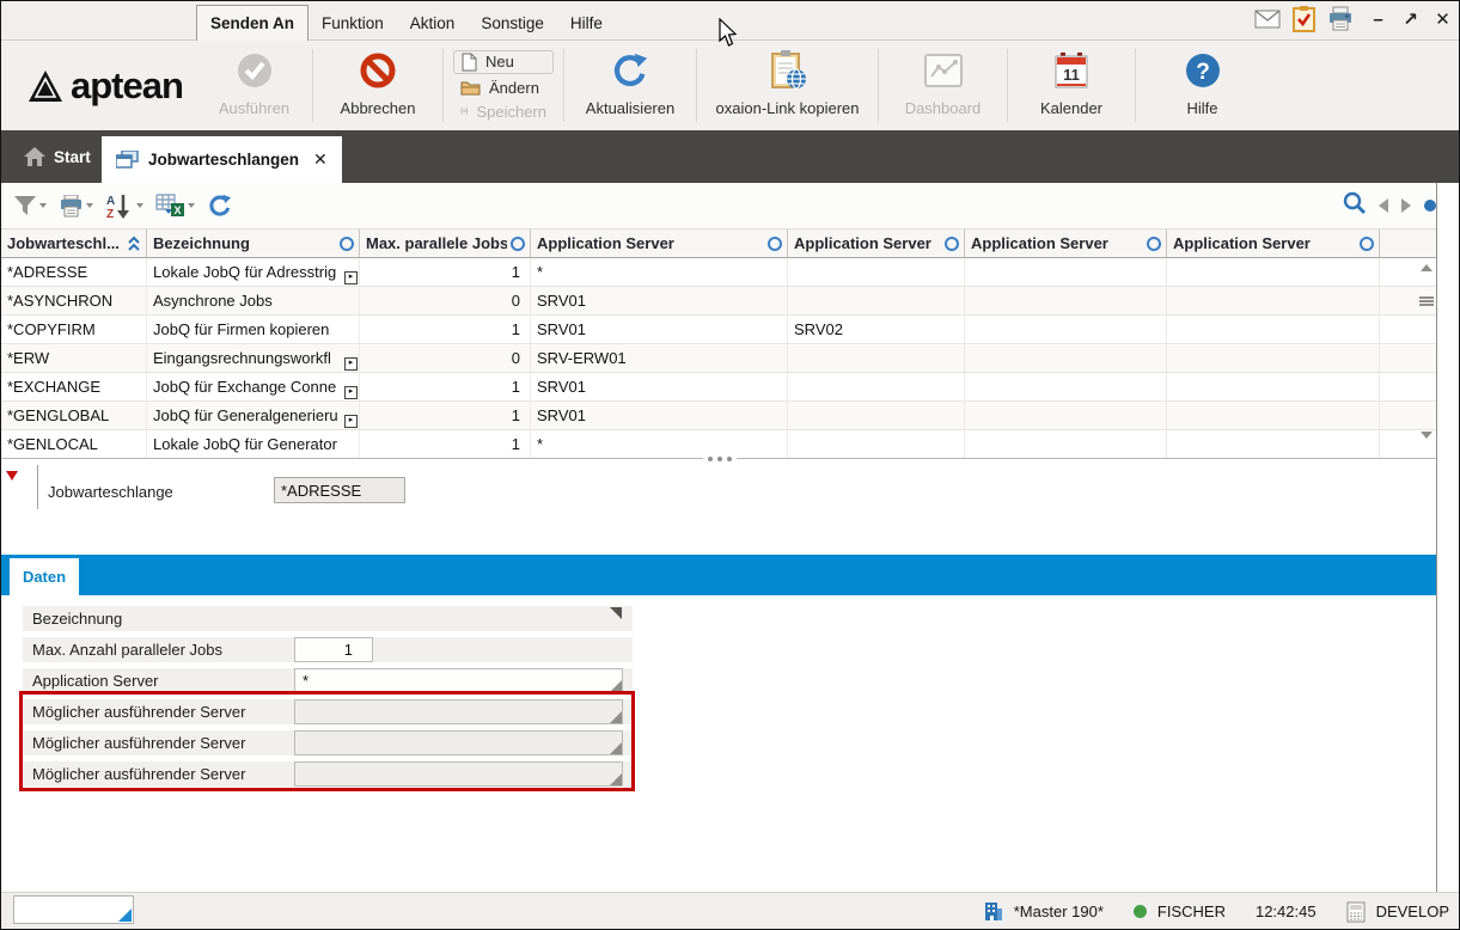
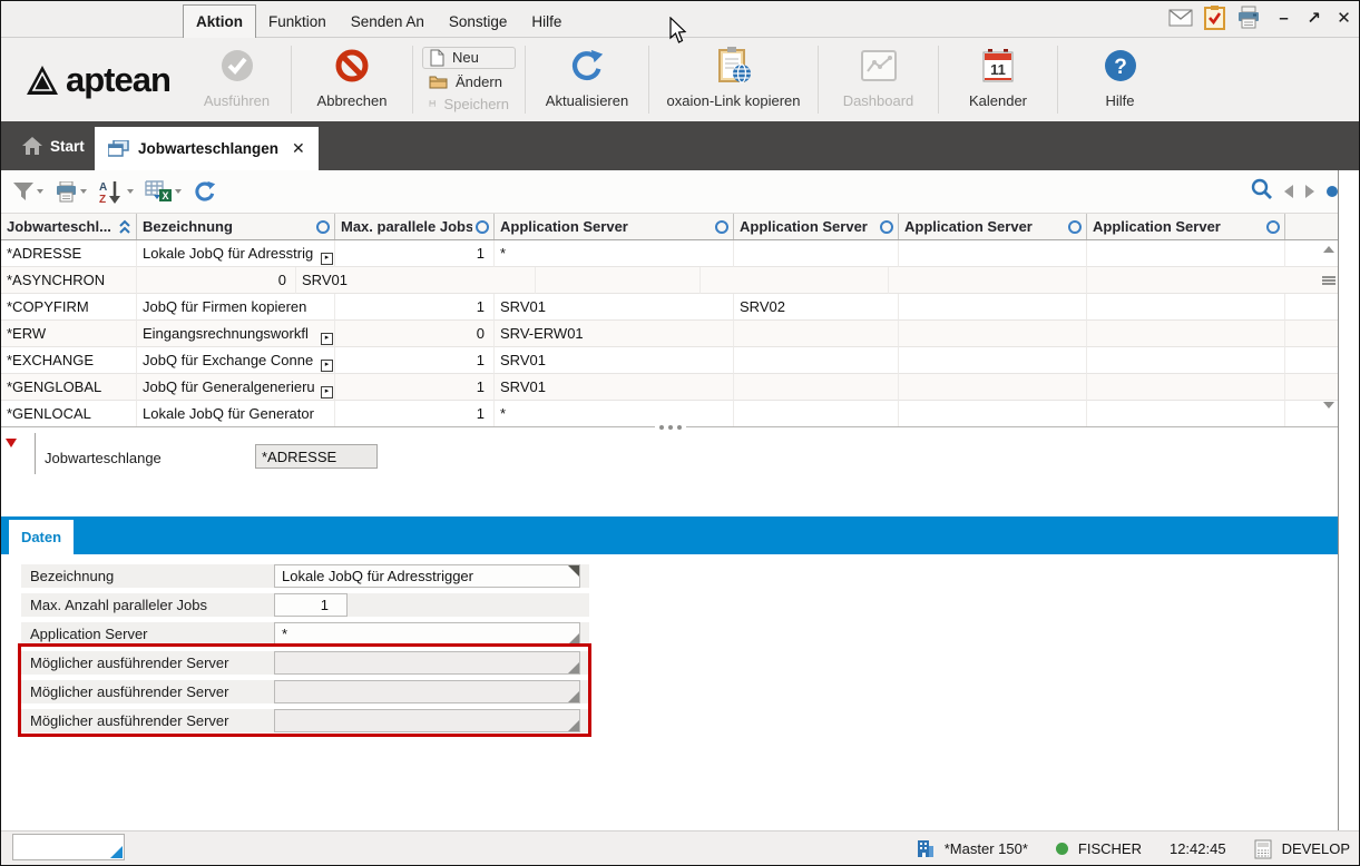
- Senden An
+ Aktion
  Funktion
- Aktion
+ Senden An
  Sonstige
  Hilfe
  –
  ↗
  ✕
  aptean
  Ausführen
  Abbrechen
  Neu
  Ändern
  Speichern
  Aktualisieren
  oxaion-Link kopieren
  Dashboard
  11
  Kalender
  ?
  Hilfe
  Start
  Jobwarteschlangen
  ✕
  A
  Z
  X
  Jobwarteschl...
  Bezeichnung
  Max. parallele Jobs
  Application Server
  Application Server
  Application Server
  Application Server
  *ADRESSE
  Lokale JobQ für Adresstrig
  1
  *
  *ASYNCHRON
- Asynchrone Jobs
  0
  SRV01
  *COPYFIRM
  JobQ für Firmen kopieren
  1
  SRV01
  SRV02
  *ERW
  Eingangsrechnungsworkfl
  0
  SRV-ERW01
  *EXCHANGE
  JobQ für Exchange Conne
  1
  SRV01
  *GENGLOBAL
  JobQ für Generalgenerieru
  1
  SRV01
  *GENLOCAL
  Lokale JobQ für Generator
  1
  *
  Jobwarteschlange
  *ADRESSE
  Daten
  Bezeichnung
+ Lokale JobQ für Adresstrigger
  Max. Anzahl paralleler Jobs
  1
  Application Server
  *
  Möglicher ausführender Server
  Möglicher ausführender Server
  Möglicher ausführender Server
- *Master 190*
+ *Master 150*
  FISCHER
  12:42:45
  DEVELOP
